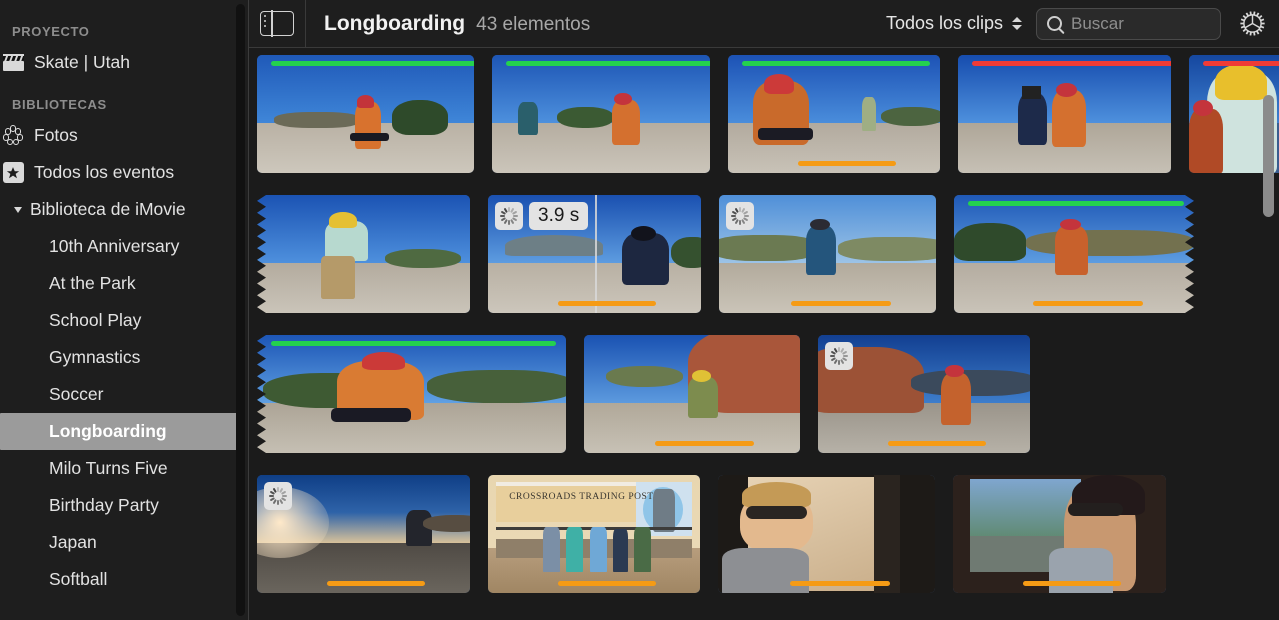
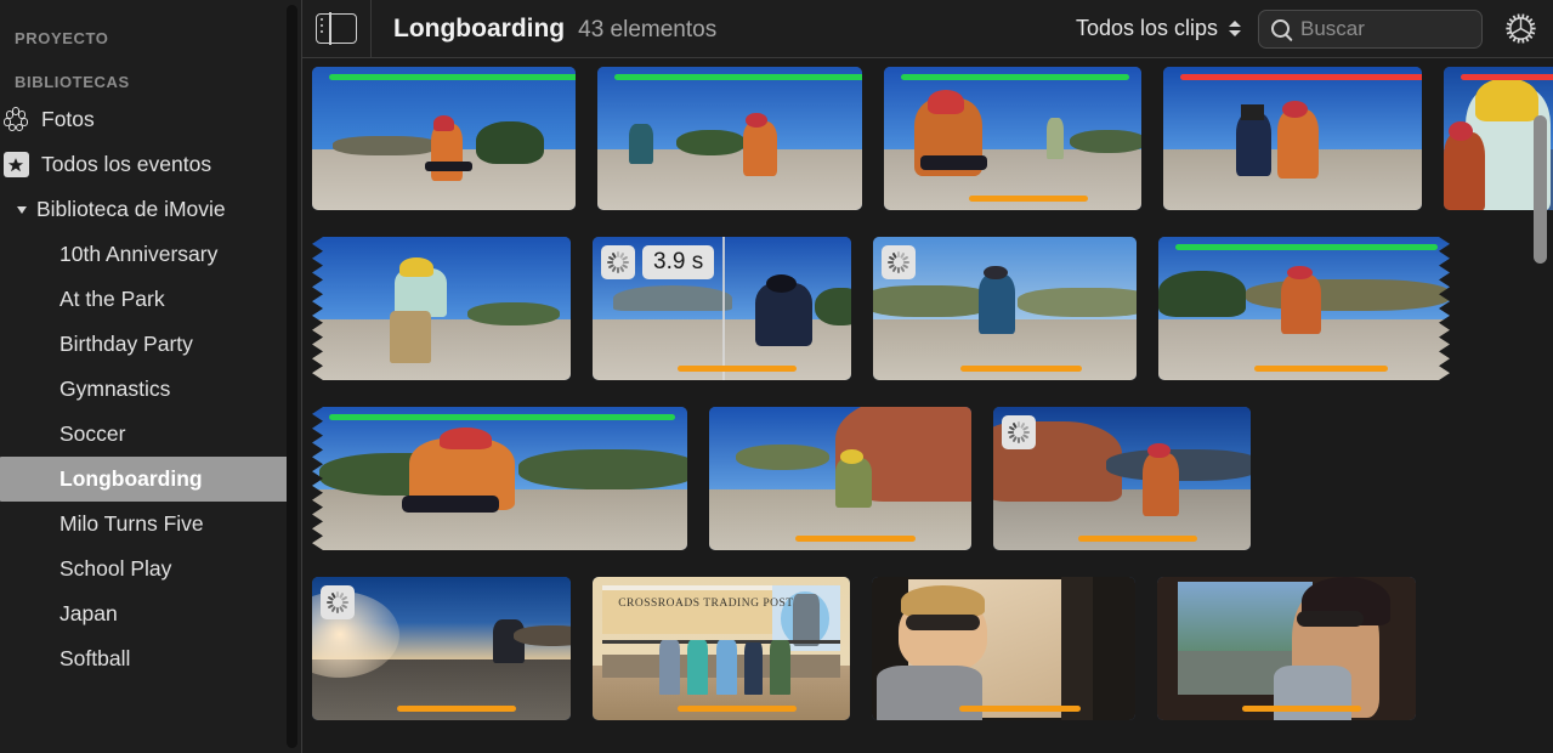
  PROYECTO
- Skate | Utah
  BIBLIOTECAS
  Fotos
  Todos los eventos
  Biblioteca de iMovie
  10th Anniversary
  At the Park
- School Play
+ Birthday Party
  Gymnastics
  Soccer
  Longboarding
  Milo Turns Five
- Birthday Party
+ School Play
  Japan
  Softball
  Longboarding
  43 elementos
  Todos los clips
  Buscar
  3.9 s
  CROSSROADS TRADING POST
